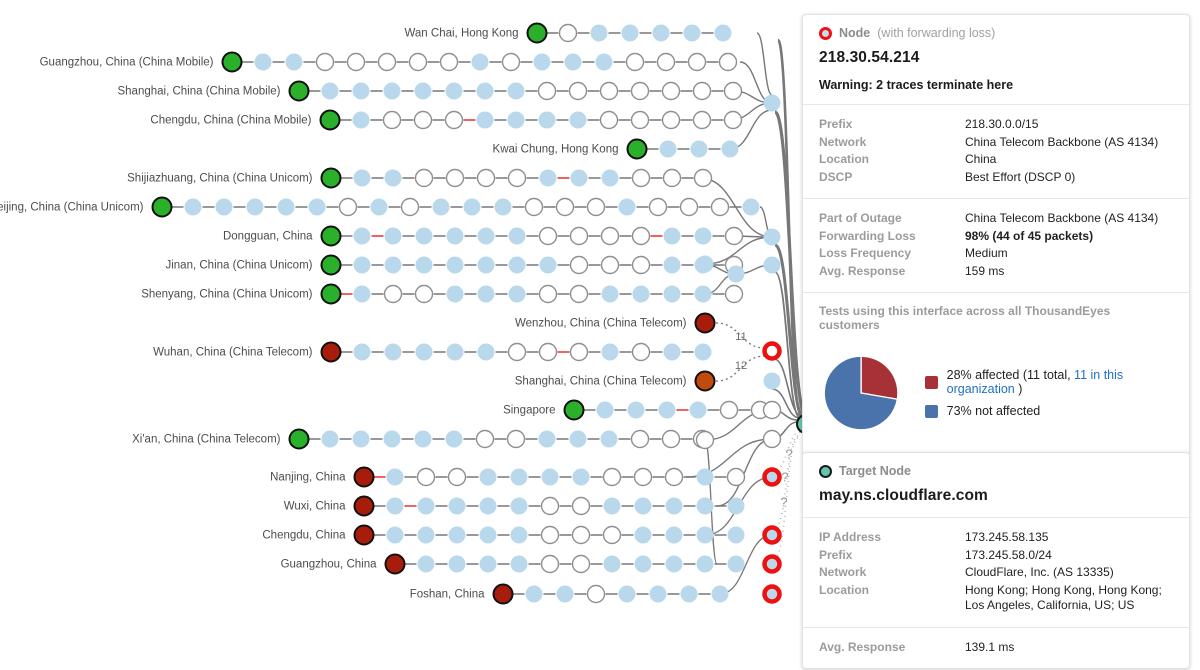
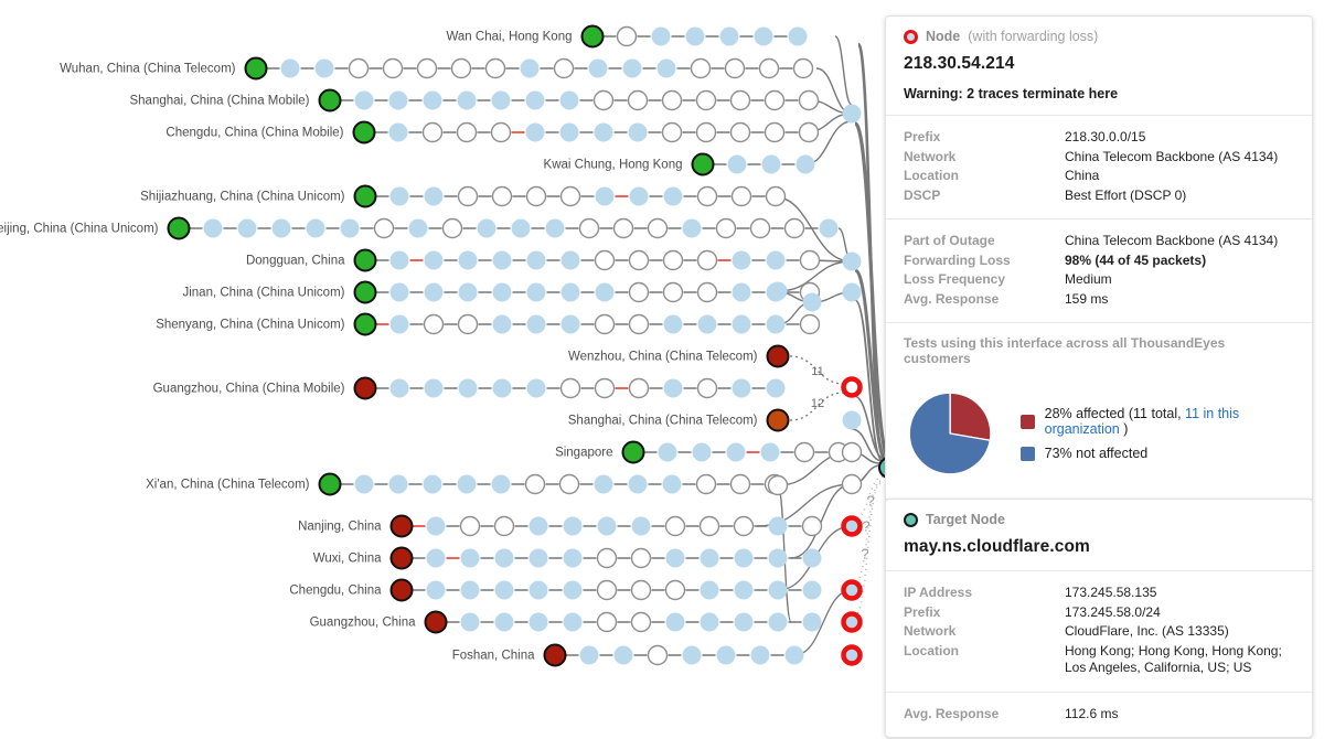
  Wan Chai, Hong Kong
- Guangzhou, China (China Mobile)
+ Wuhan, China (China Telecom)
  Shanghai, China (China Mobile)
  Chengdu, China (China Mobile)
  Kwai Chung, Hong Kong
  Shijiazhuang, China (China Unicom)
  eijing, China (China Unicom)
  Dongguan, China
  Jinan, China (China Unicom)
  Shenyang, China (China Unicom)
  Wenzhou, China (China Telecom)
- Wuhan, China (China Telecom)
+ Guangzhou, China (China Mobile)
  Shanghai, China (China Telecom)
  Singapore
  Xi'an, China (China Telecom)
  Nanjing, China
  Wuxi, China
  Chengdu, China
  Guangzhou, China
  Foshan, China
  11
  12
  ?
  ?
  ?
  Node
  (with forwarding loss)
  218.30.54.214
  Warning: 2 traces terminate here
  Prefix	218.30.0.0/15
  Network	China Telecom Backbone (AS 4134)
  Location	China
  DSCP	Best Effort (DSCP 0)
  Part of Outage	China Telecom Backbone (AS 4134)
  Forwarding Loss	98% (44 of 45 packets)
  Loss Frequency	Medium
  Avg. Response	159 ms
  Tests using this interface across all ThousandEyes customers
  28% affected (11 total, 11 in this organization )
  73% not affected
  Target Node
  may.ns.cloudflare.com
  IP Address	173.245.58.135
  Prefix	173.245.58.0/24
  Network	CloudFlare, Inc. (AS 13335)
  Location	Hong Kong; Hong Kong, Hong Kong; Los Angeles, California, US; US
- Avg. Response	139.1 ms
+ Avg. Response	112.6 ms
